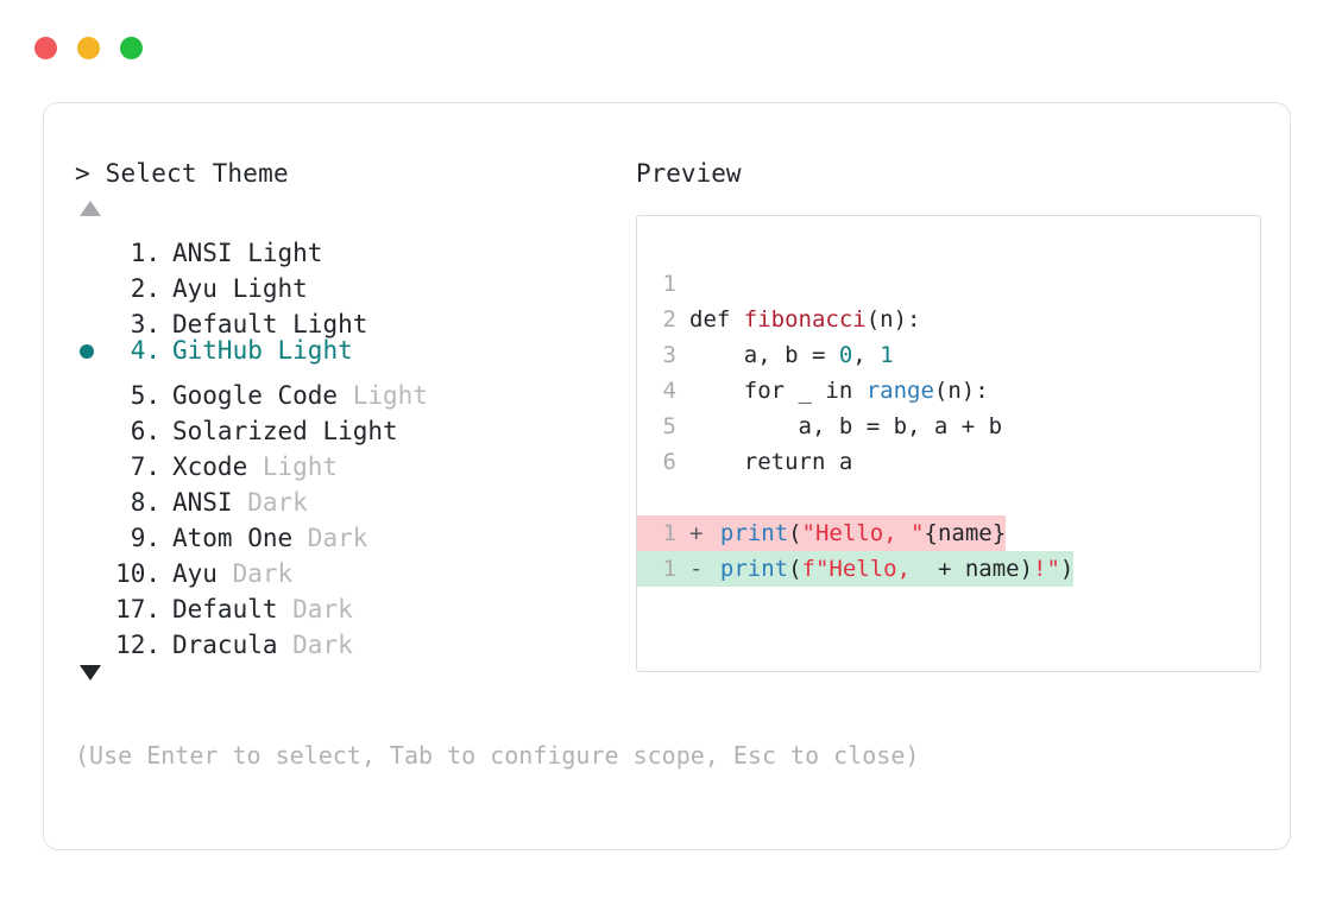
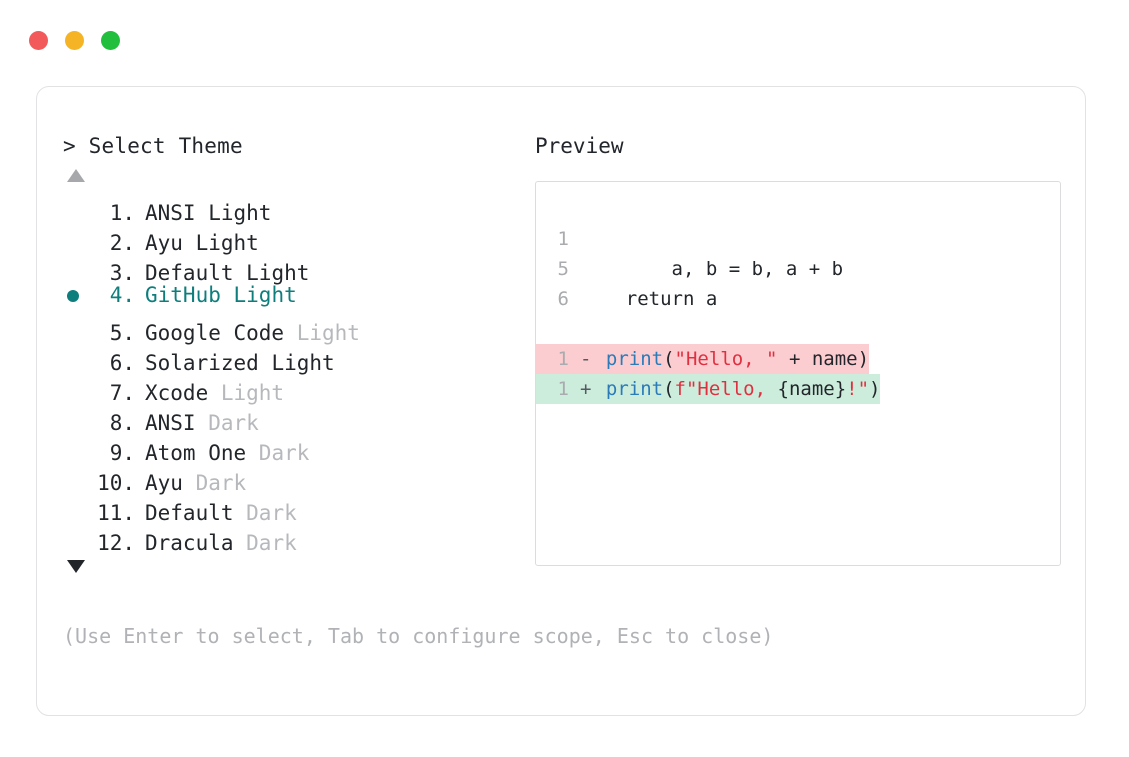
  > Select Theme
  1.
  ANSI
  Light
  2.
  Ayu
  Light
  3.
  Default
  Light
  4.
  GitHub
  Light
  5.
  Google Code
  Light
  6.
  Solarized
  Light
  7.
  Xcode
  Light
  8.
  ANSI
  Dark
  9.
  Atom One
  Dark
  10.
  Ayu
  Dark
- 17.
+ 11.
  Default
  Dark
  12.
  Dracula
  Dark
  Preview
  1
- 2
- def fibonacci(n):
- 3
- a, b = 0, 1
- 4
- for _ in range(n):
  5
  a, b = b, a + b
  6
  return a
  1
- +
+ -
- print("Hello, "{name}
+ print("Hello, " + name)
  1
- -
+ +
- print(f"Hello, + name)!")
+ print(f"Hello, {name}!")
  (Use Enter to select, Tab to configure scope, Esc to close)
